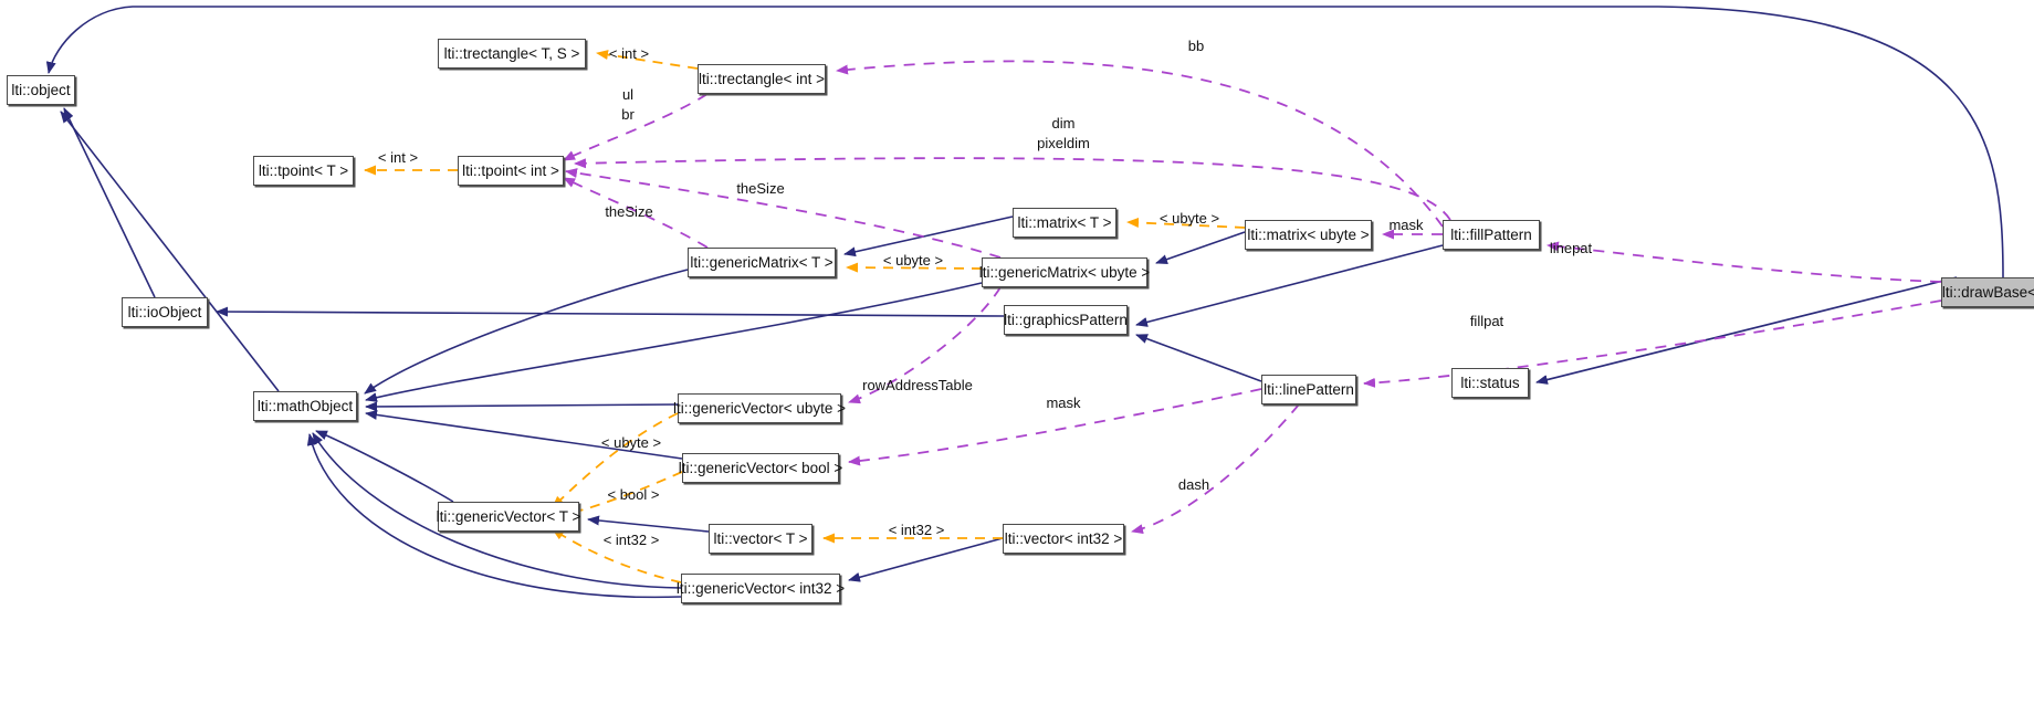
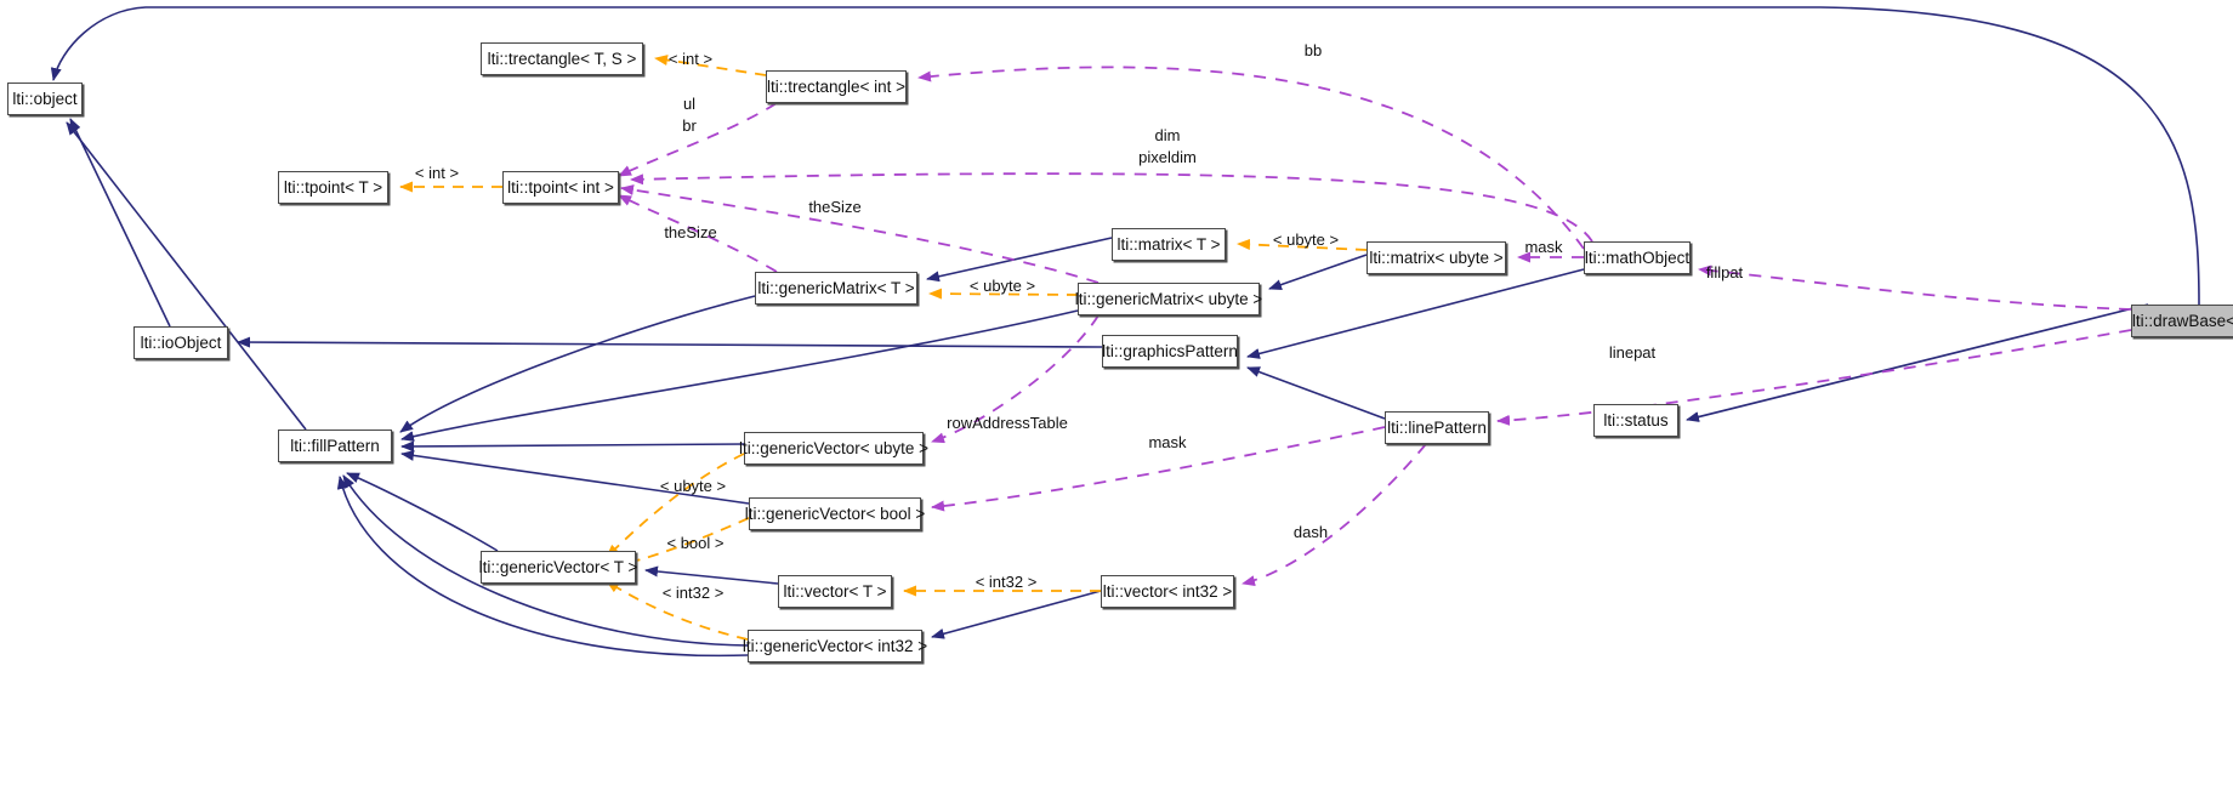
  lti::object
  lti::trectangle< T, S >
  lti::trectangle< int >
  lti::tpoint< T >
  lti::tpoint< int >
  lti::matrix< T >
  lti::matrix< ubyte >
- lti::fillPattern
+ lti::mathObject
  lti::drawBase<
  lti::genericMatrix< T >
  lti::genericMatrix< ubyte >
  lti::graphicsPattern
  lti::ioObject
  lti::linePattern
  lti::status
- lti::mathObject
+ lti::fillPattern
  lti::genericVector< ubyte >
  lti::genericVector< bool >
  lti::genericVector< T >
  lti::vector< T >
  lti::vector< int32 >
  lti::genericVector< int32 >
  bb
  < int >
  ul
  br
  < int >
  dim
  pixeldim
  theSize
  theSize
  < ubyte >
  mask
- linepat
+ fillpat
  < ubyte >
- fillpat
+ linepat
  rowAddressTable
  mask
  < ubyte >
  < bool >
  dash
  < int32 >
  < int32 >
